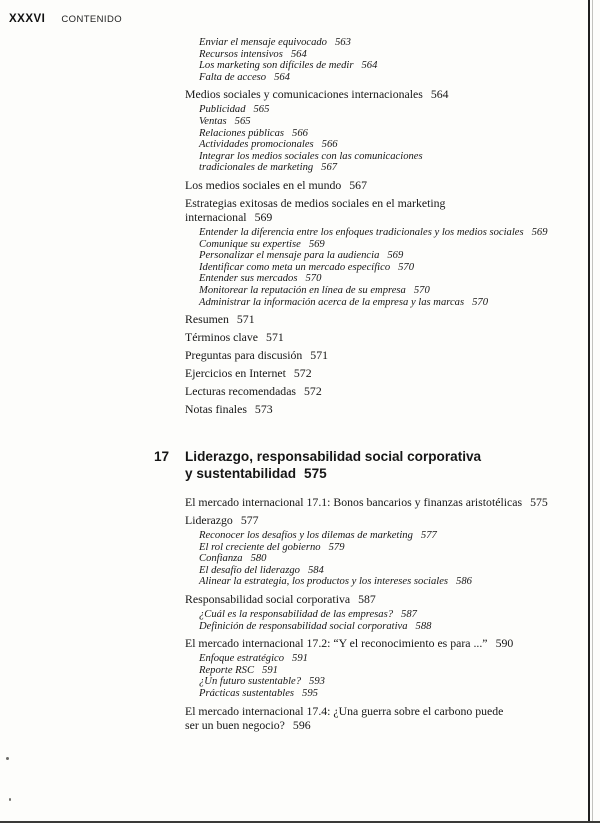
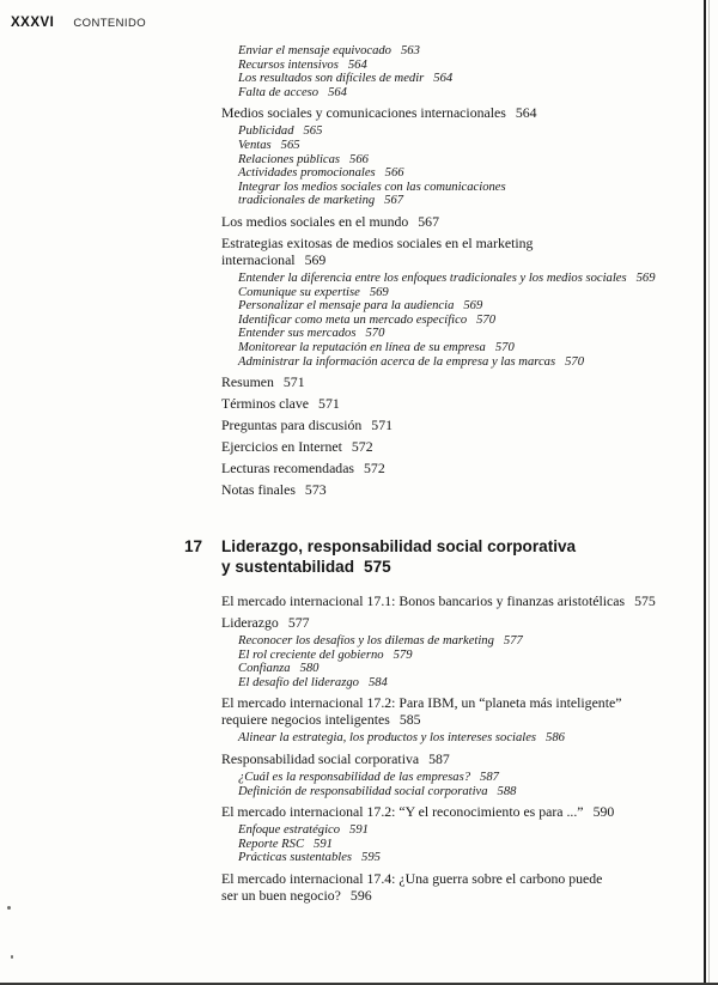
  XXXVI CONTENIDO
  Enviar el mensaje equivocado 563
  Recursos intensivos 564
- Los marketing son difíciles de medir 564
+ Los resultados son difíciles de medir 564
  Falta de acceso 564
  Medios sociales y comunicaciones internacionales 564
  Publicidad 565
  Ventas 565
  Relaciones públicas 566
  Actividades promocionales 566
  Integrar los medios sociales con las comunicaciones
  tradicionales de marketing 567
  Los medios sociales en el mundo 567
  Estrategias exitosas de medios sociales en el marketing
  internacional 569
  Entender la diferencia entre los enfoques tradicionales y los medios sociales 569
  Comunique su expertise 569
  Personalizar el mensaje para la audiencia 569
  Identificar como meta un mercado específico 570
  Entender sus mercados 570
  Monitorear la reputación en línea de su empresa 570
  Administrar la información acerca de la empresa y las marcas 570
  Resumen 571
  Términos clave 571
  Preguntas para discusión 571
  Ejercicios en Internet 572
  Lecturas recomendadas 572
  Notas finales 573
  17
  Liderazgo, responsabilidad social corporativa
  y sustentabilidad 575
  El mercado internacional 17.1: Bonos bancarios y finanzas aristotélicas 575
  Liderazgo 577
  Reconocer los desafíos y los dilemas de marketing 577
  El rol creciente del gobierno 579
  Confianza 580
  El desafío del liderazgo 584
+ El mercado internacional 17.2: Para IBM, un “planeta más inteligente”
+ requiere negocios inteligentes 585
  Alinear la estrategia, los productos y los intereses sociales 586
  Responsabilidad social corporativa 587
  ¿Cuál es la responsabilidad de las empresas? 587
  Definición de responsabilidad social corporativa 588
  El mercado internacional 17.2: “Y el reconocimiento es para ...” 590
  Enfoque estratégico 591
  Reporte RSC 591
- ¿Un futuro sustentable? 593
  Prácticas sustentables 595
  El mercado internacional 17.4: ¿Una guerra sobre el carbono puede
  ser un buen negocio? 596
